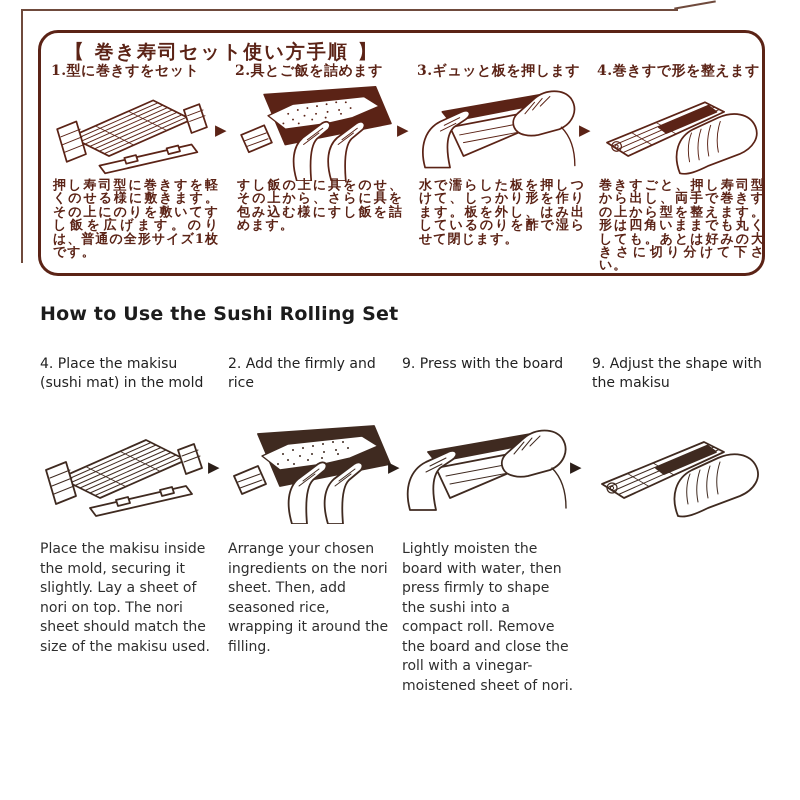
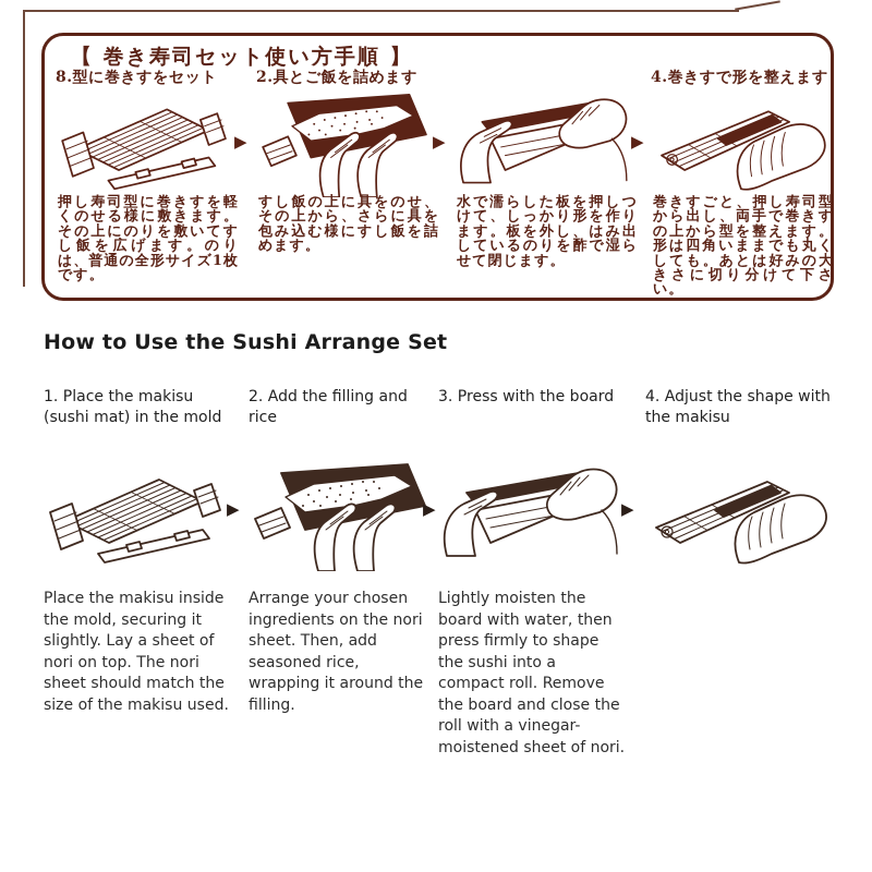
  【 巻き寿司セット使い方手順 】
- 1.型に巻きすをセット
+ 8.型に巻きすをセット
  押し寿司型に巻きすを軽くのせる様に敷きます。その上にのりを敷いてすし飯を広げます。のりは、普通の全形サイズ1枚です。
  ▶
  2.具とご飯を詰めます
  すし飯の上に具をのせ、その上から、さらに具を包み込む様にすし飯を詰めます。
  ▶
- 3.ギュッと板を押します
  水で濡らした板を押しつけて、しっかり形を作ります。板を外し、はみ出しているのりを酢で湿らせて閉じます。
  ▶
  4.巻きすで形を整えます
  巻きすごと、押し寿司型から出し、両手で巻きすの上から型を整えます。形は四角いままでも丸くしても。あとは好みの大きさに切り分けて下さい。
- How to Use the Sushi Rolling Set
+ How to Use the Sushi Arrange Set
- 4. Place the makisu (sushi mat) in the mold
+ 1. Place the makisu (sushi mat) in the mold
  Place the makisu inside the mold, securing it slightly. Lay a sheet of nori on top. The nori sheet should match the size of the makisu used.
  ▶
- 2. Add the firmly and rice
+ 2. Add the filling and rice
  Arrange your chosen ingredients on the nori sheet. Then, add seasoned rice, wrapping it around the filling.
  ▶
- 9. Press with the board
+ 3. Press with the board
  Lightly moisten the board with water, then press firmly to shape the sushi into a compact roll. Remove the board and close the roll with a vinegar-moistened sheet of nori.
  ▶
- 9. Adjust the shape with the makisu
+ 4. Adjust the shape with the makisu
